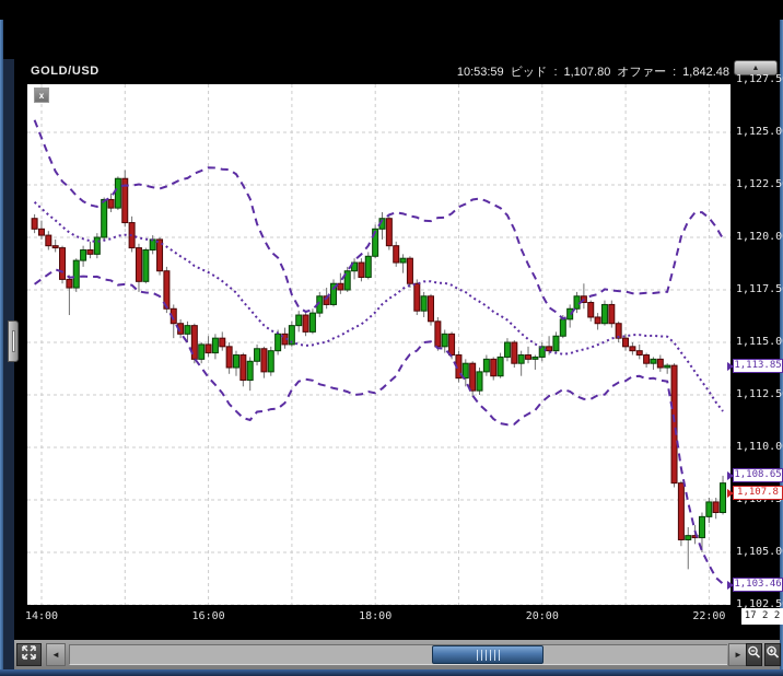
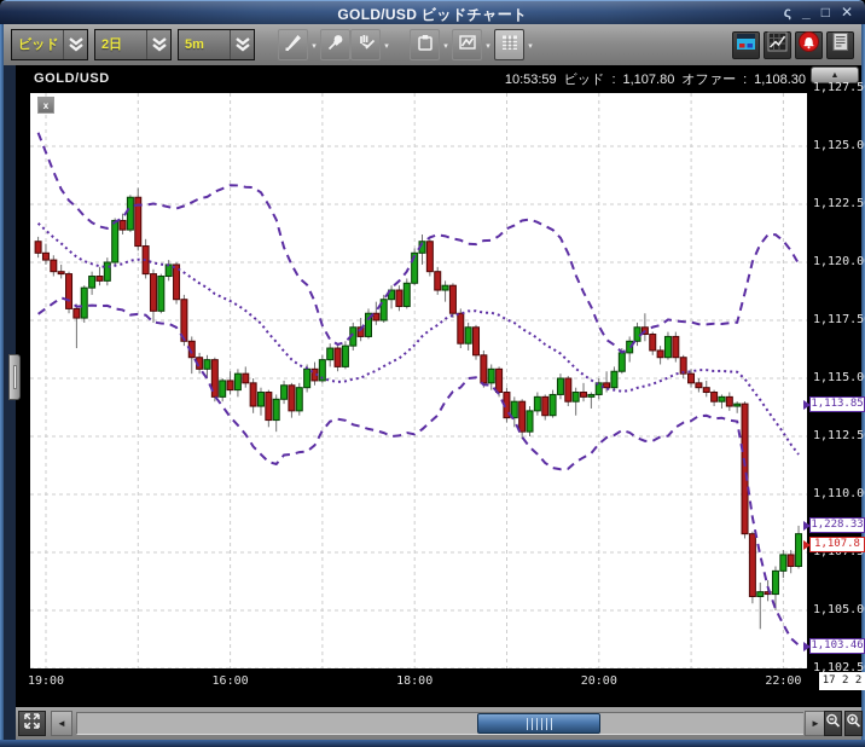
+ GOLD/USD ビッドチャート
+ ς
+ _
+ □
+ ✕
+ ビッド
+ 2日
+ 5m
  GOLD/USD
- 10:53:59 ビッド : 1,107.80 オファー : 1,842.48
+ 10:53:59 ビッド : 1,107.80 オファー : 1,108.30
  x
  1,127.5
  1,125.0
  1,122.5
  1,120.0
  1,117.5
  1,115.0
  1,112.5
  1,110.0
  1,105.0
  1,102.5
- 14:00
+ 19:00
  16:00
  18:00
  20:00
  22:00
  1,113.85
- 1,108.65
+ 1,228.33
  1,107.8
  1,103.46
  17 2 2
  ◄
  ►
